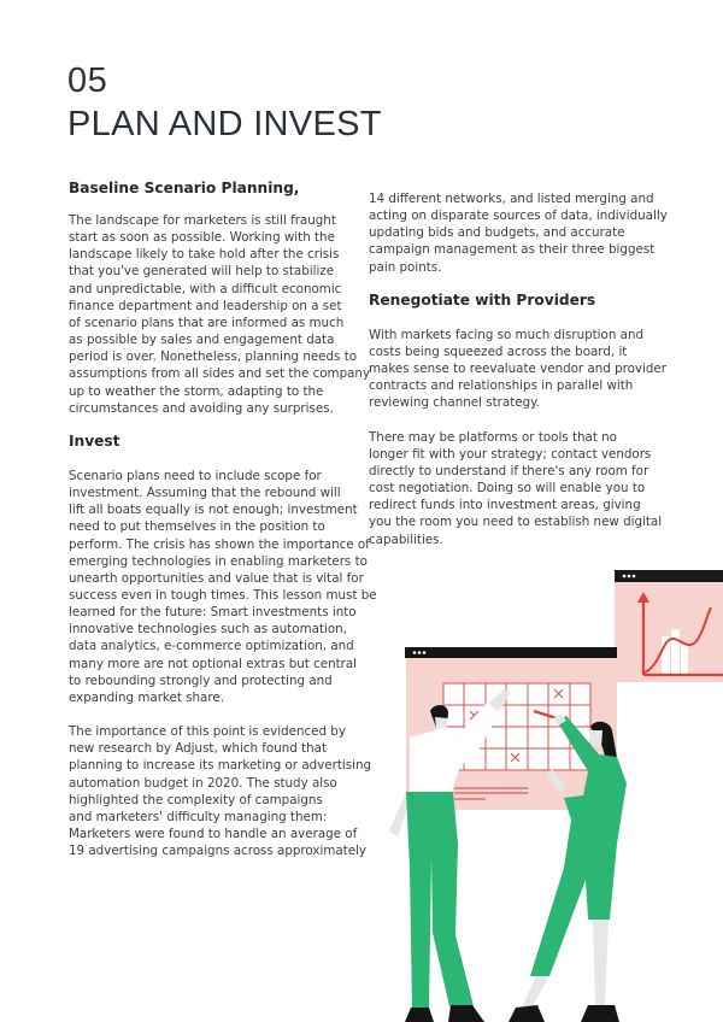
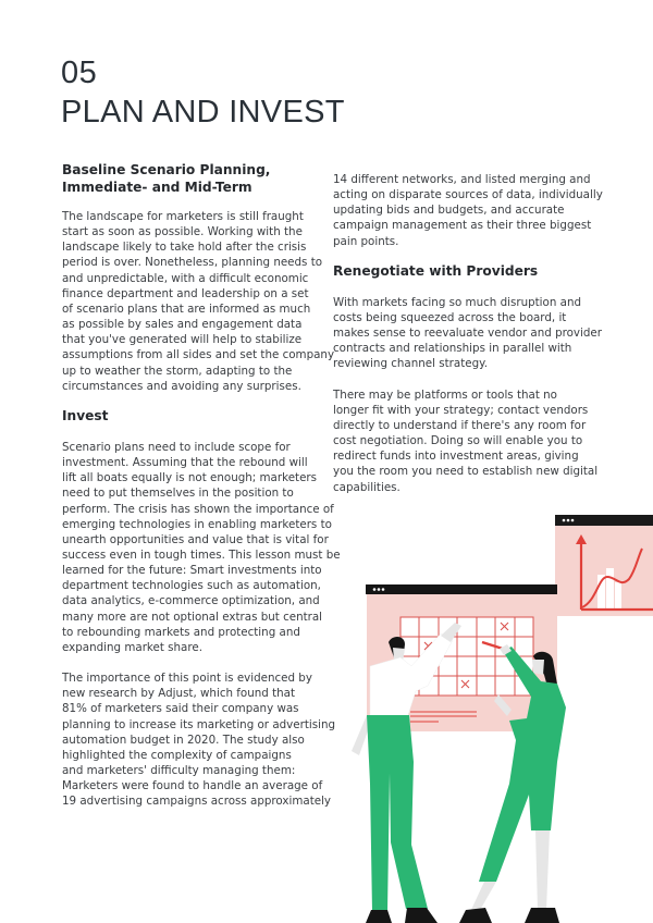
  05
  PLAN AND INVEST
  Baseline Scenario Planning,
+ Immediate- and Mid-Term
  The landscape for marketers is still fraught
  start as soon as possible. Working with the
  landscape likely to take hold after the crisis
- that you've generated will help to stabilize
+ period is over. Nonetheless, planning needs to
  and unpredictable, with a difficult economic
  finance department and leadership on a set
  of scenario plans that are informed as much
  as possible by sales and engagement data
- period is over. Nonetheless, planning needs to
+ that you've generated will help to stabilize
  assumptions from all sides and set the company
  up to weather the storm, adapting to the
  circumstances and avoiding any surprises.
  Invest
  Scenario plans need to include scope for
  investment. Assuming that the rebound will
- lift all boats equally is not enough; investment
+ lift all boats equally is not enough; marketers
  need to put themselves in the position to
  perform. The crisis has shown the importance of
  emerging technologies in enabling marketers to
  unearth opportunities and value that is vital for
  success even in tough times. This lesson must b
  learned for the future: Smart investments into
- innovative technologies such as automation,
+ department technologies such as automation,
  data analytics, e-commerce optimization, and
  many more are not optional extras but central
- to rebounding strongly and protecting and
+ to rebounding markets and protecting and
  expanding market share.
  The importance of this point is evidenced by
  new research by Adjust, which found that
+ 81% of marketers said their company was
  planning to increase its marketing or advertising
  automation budget in 2020. The study also
  highlighted the complexity of campaigns
  and marketers' difficulty managing them:
  Marketers were found to handle an average of
  19 advertising campaigns across approximately
  14 different networks, and listed merging and
  acting on disparate sources of data, individually
  updating bids and budgets, and accurate
  campaign management as their three biggest
  pain points.
  Renegotiate with Providers
  With markets facing so much disruption and
  costs being squeezed across the board, it
  makes sense to reevaluate vendor and provider
  contracts and relationships in parallel with
  reviewing channel strategy.
  There may be platforms or tools that no
  longer fit with your strategy; contact vendors
  directly to understand if there's any room for
  cost negotiation. Doing so will enable you to
  redirect funds into investment areas, giving
  you the room you need to establish new digital
  capabilities.
